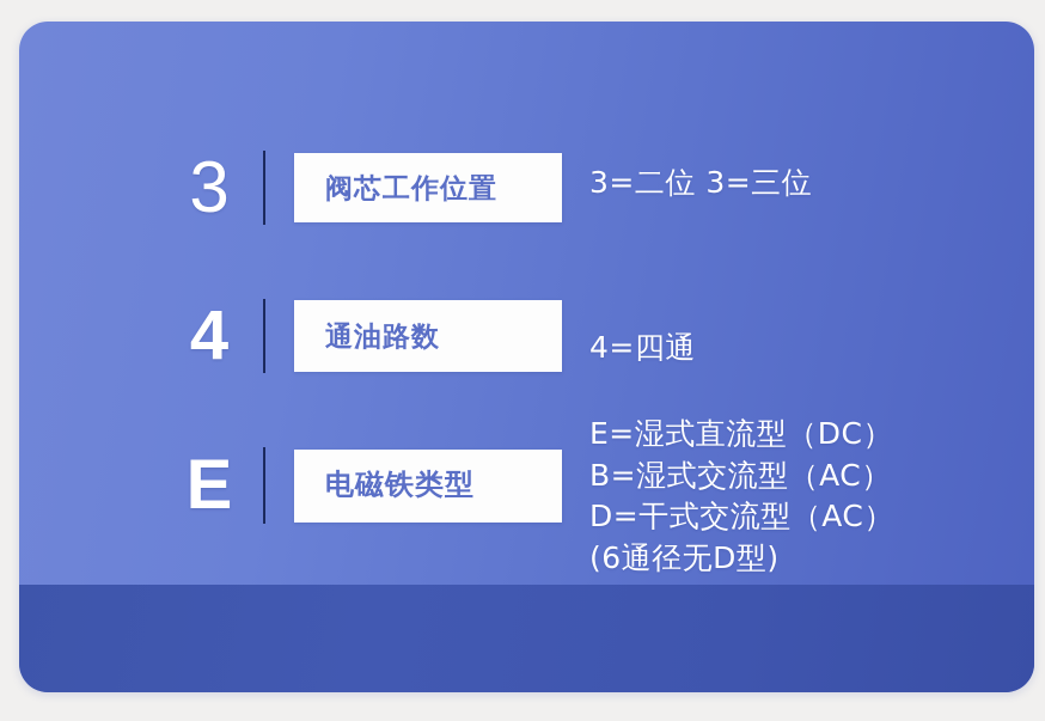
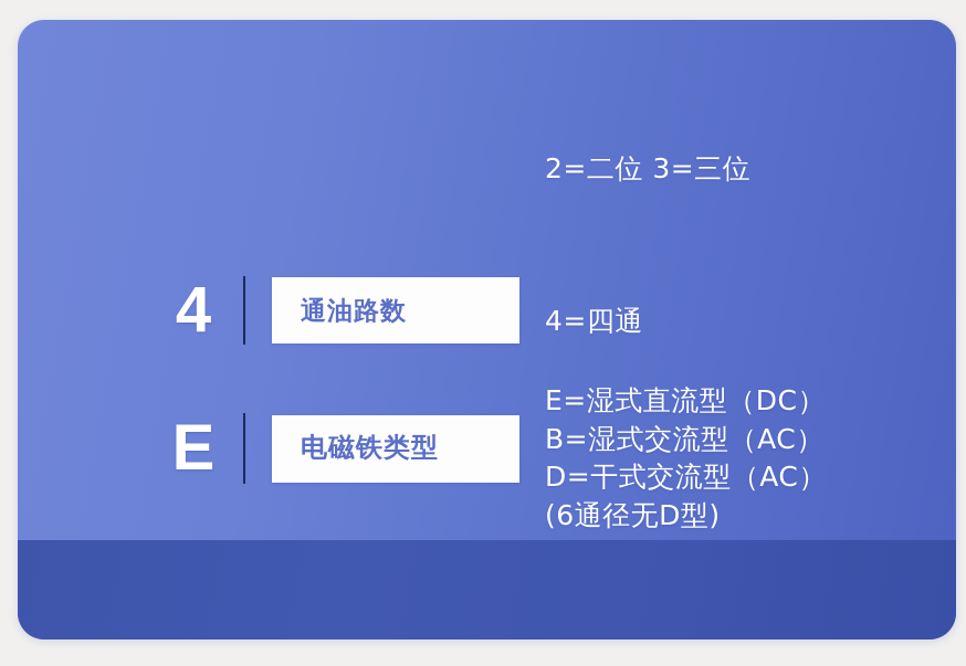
- 3
- 阀芯工作位置
  4
  通油路数
  E
  电磁铁类型
- 3=二位 3=三位
+ 2=二位 3=三位
  4=四通
  E=湿式直流型（DC）
  B=湿式交流型（AC）
  D=干式交流型（AC）
  (6通径无D型)
